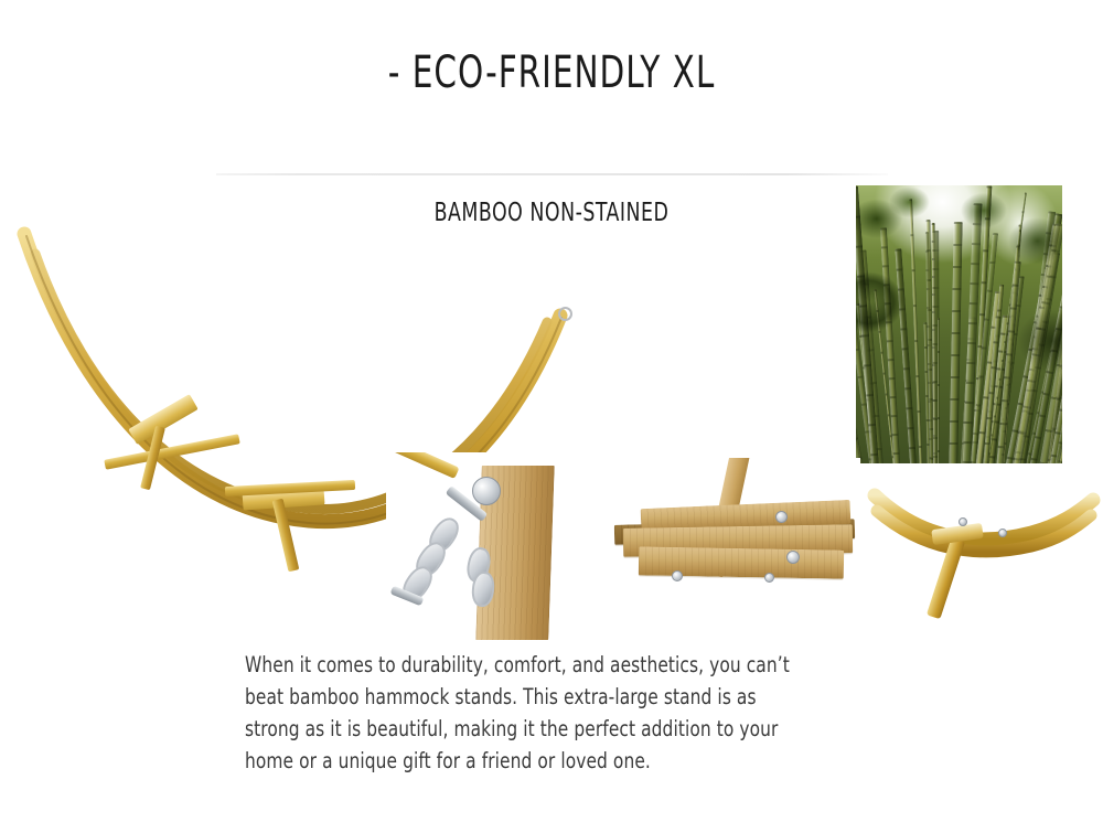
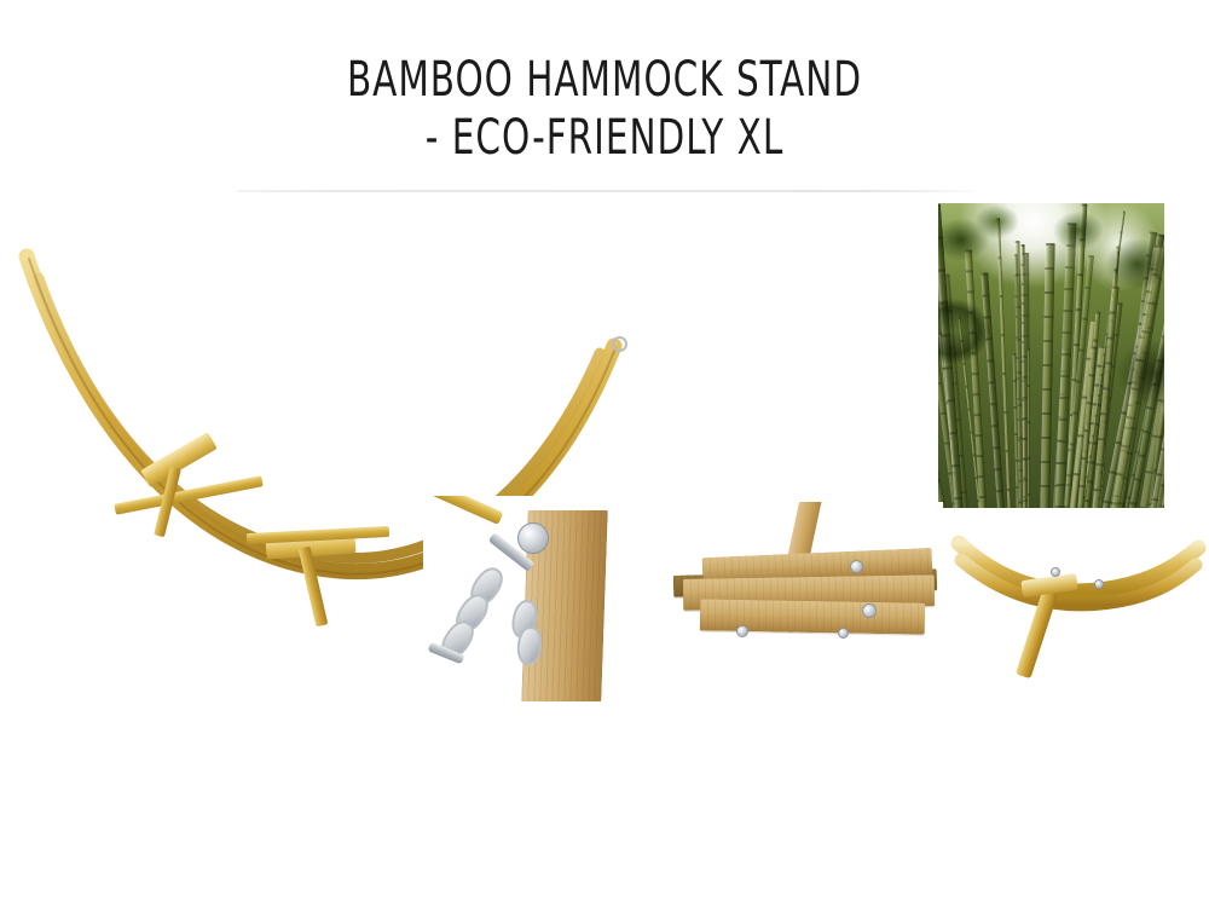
+ BAMBOO HAMMOCK STAND
  - ECO-FRIENDLY XL
- BAMBOO NON-STAINED
- When it comes to durability, comfort, and aesthetics, you can’t beat bamboo hammock stands. This extra-large stand is as strong as it is beautiful, making it the perfect addition to your home or a unique gift for a friend or loved one.
